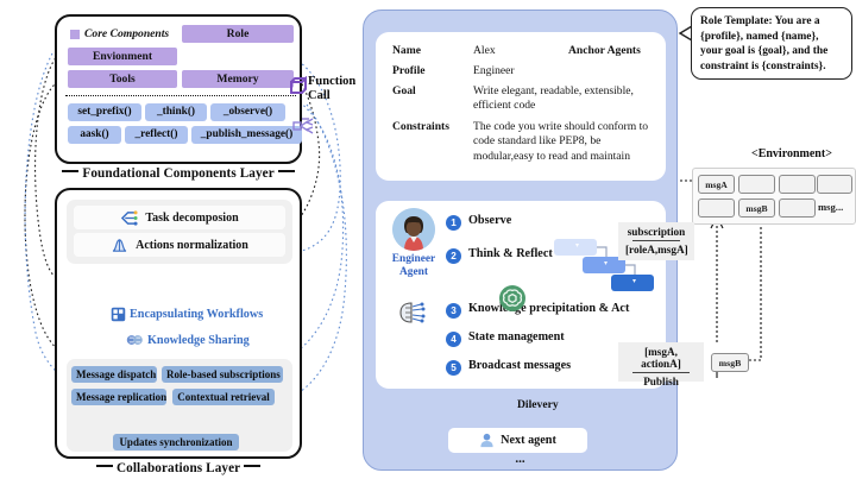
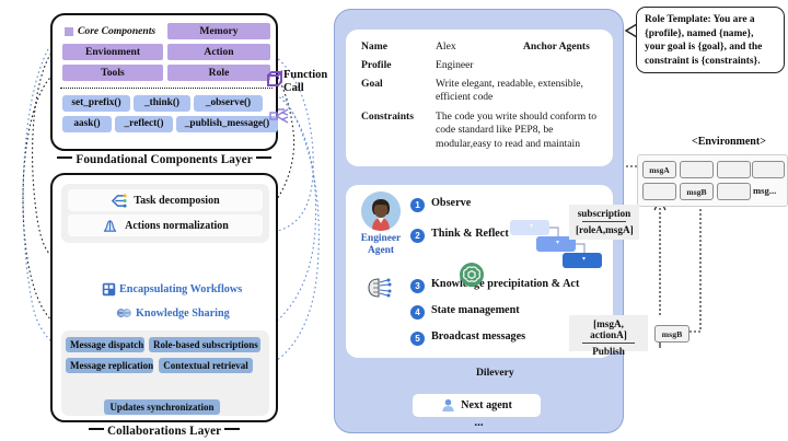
  Core Components
- Role
+ Memory
  Envionment
+ Action
  Tools
- Memory
+ Role
  set_prefix()
  _think()
  _observe()
  aask()
  _reflect()
  _publish_message()
  Foundational Components Layer
  Task decomposion
  Actions normalization
  Encapsulating Workflows
  Knowledge Sharing
  Message dispatch
  Role-based subscriptions
  Message replication
  Contextual retrieval
  Updates synchronization
  Collaborations Layer
  Function Call
  Name
  Alex
  Anchor Agents
  Profile
  Engineer
  Goal
  Write elegant, readable, extensible, efficient code
  Constraints
  The code you write should conform to code standard like PEP8, be modular,easy to read and maintain
  Engineer
  Agent
  1
  Observe
  2
  Think & Reflect
  3
  Knowle precipitation & Act
  4
  State management
  5
  Broadcast messages
  Dilevery
  Next agent
  ...
  Role Template: You are a {profile}, named {name}, your goal is {goal}, and the constraint is {constraints}.
  <Environment>
  msgA
  msgB
  msg...
  subscription
  [roleA,msgA]
  [msgA, actionA]
  Publish
  msgB
